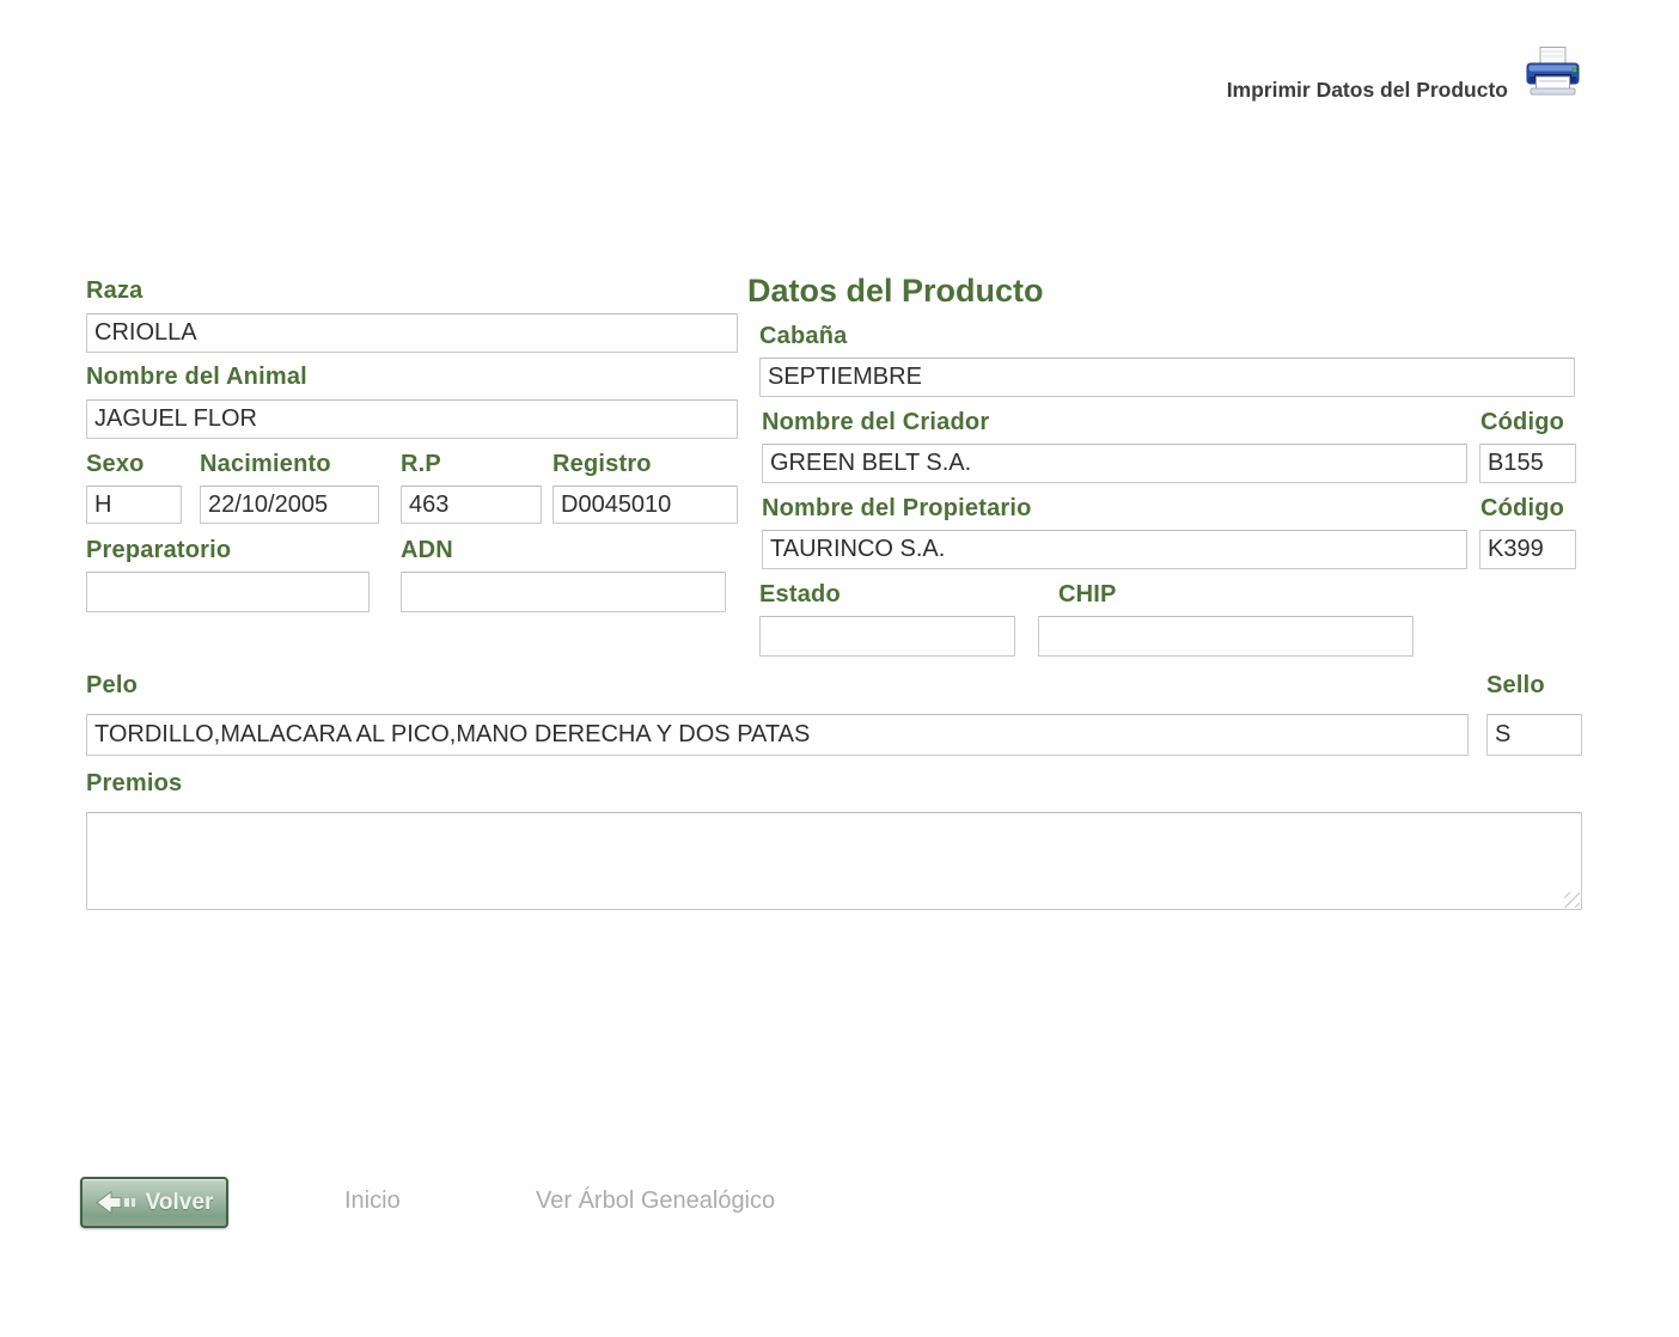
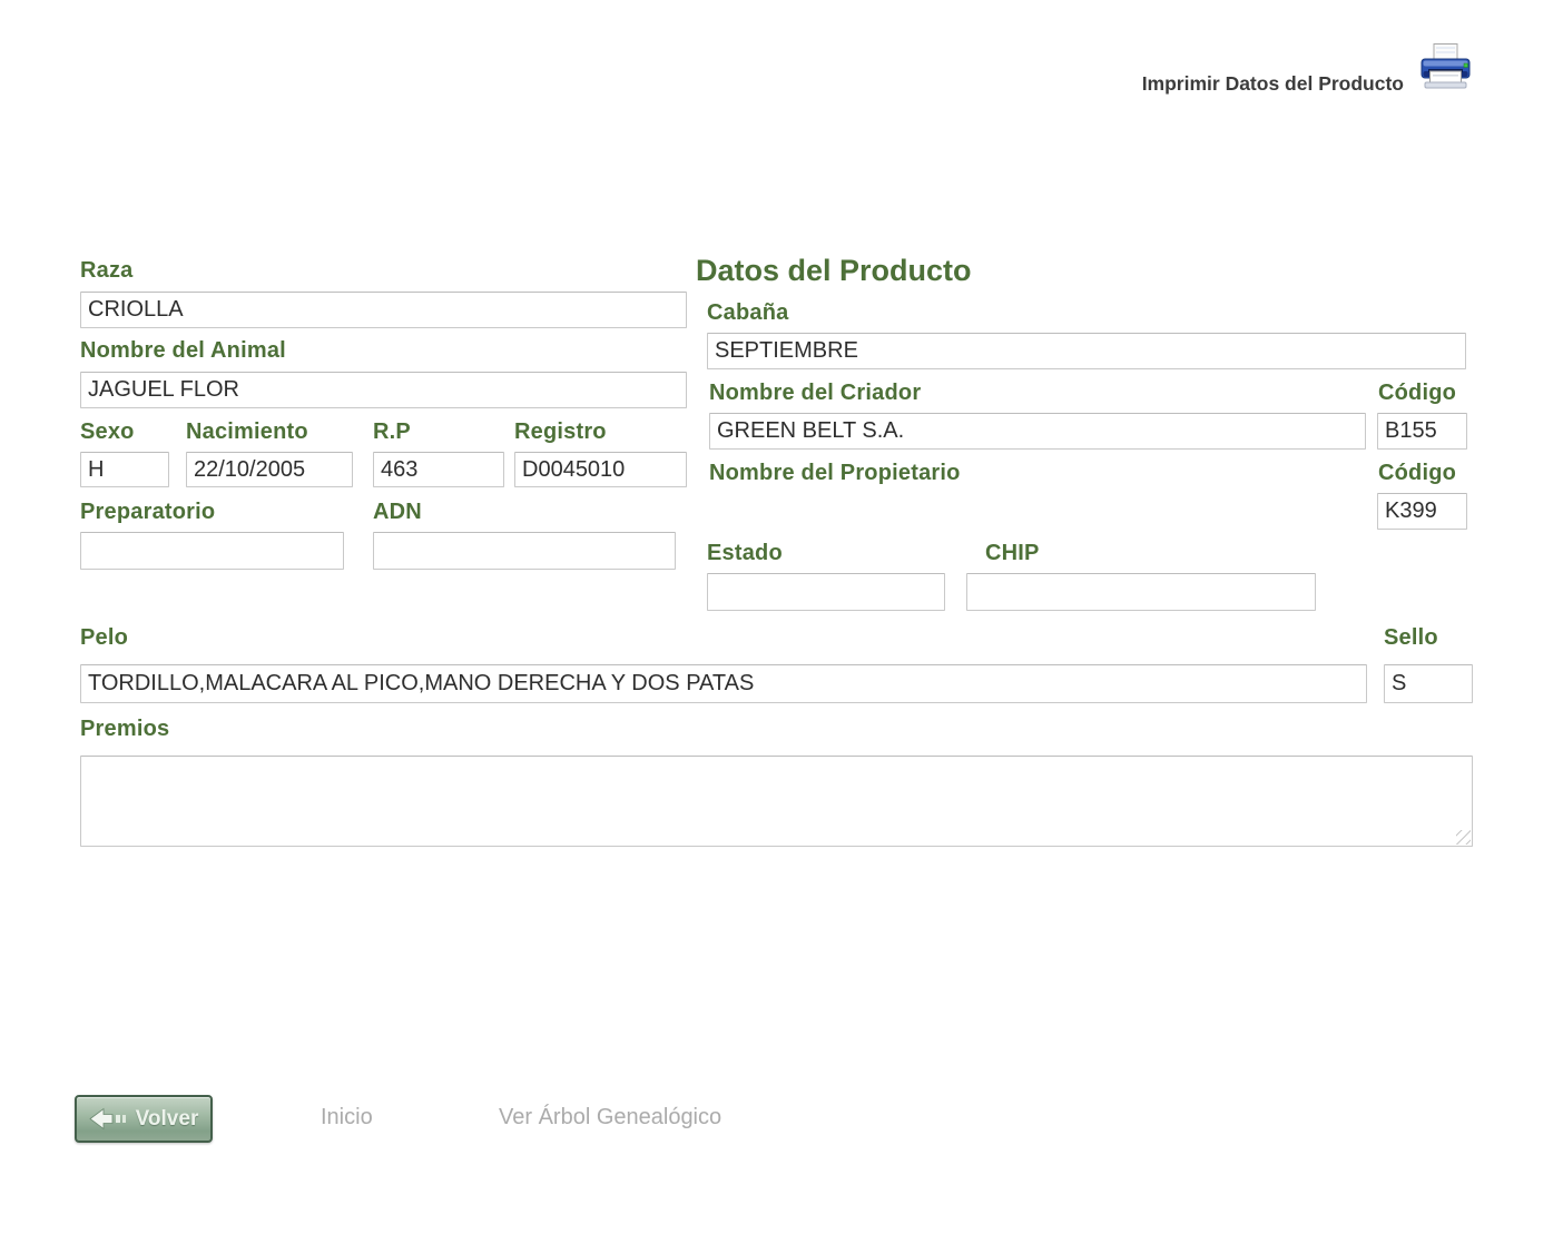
  Imprimir Datos del Producto
  Raza
  CRIOLLA
  Nombre del Animal
  JAGUEL FLOR
  Sexo
  Nacimiento
  R.P
  Registro
  H
  22/10/2005
  463
  D0045010
  Preparatorio
  ADN
  Datos del Producto
  Cabaña
  SEPTIEMBRE
  Nombre del Criador
  Código
  GREEN BELT S.A.
  B155
  Nombre del Propietario
  Código
- TAURINCO S.A.
  K399
  Estado
  CHIP
  Pelo
  Sello
  TORDILLO,MALACARA AL PICO,MANO DERECHA Y DOS PATAS
  S
  Premios
  Volver
  Inicio
  Ver Árbol Genealógico
